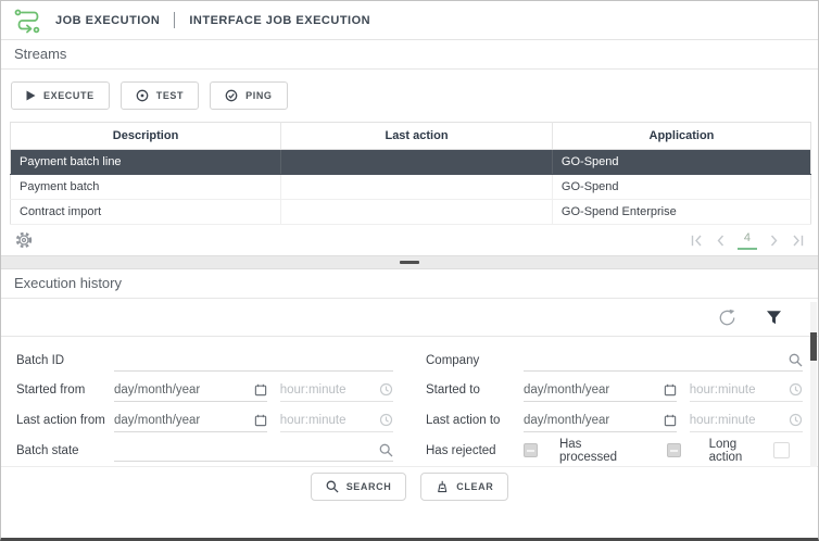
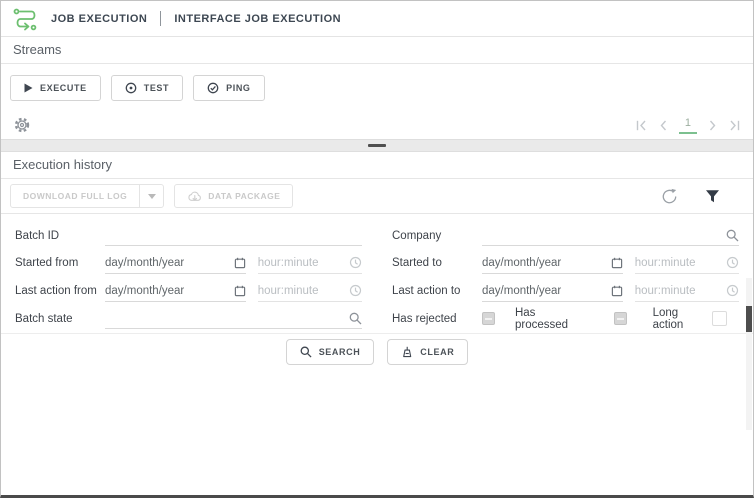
  JOB EXECUTION
  INTERFACE JOB EXECUTION
  Streams
  EXECUTE
  TEST
  PING
- Description	Last action	Application
- Payment batch line		GO-Spend
- Payment batch		GO-Spend
- Contract import		GO-Spend Enterprise
- 4
+ 1
  Execution history
+ DOWNLOAD FULL LOG
+ DATA PACKAGE
  Batch ID
  Company
  Started from
  day/month/year
  hour:minute
  Started to
  day/month/year
  hour:minute
  Last action from
  day/month/year
  hour:minute
  Last action to
  day/month/year
  hour:minute
  Batch state
  Has rejected
  Has processed
  Long action
  SEARCH
  CLEAR
